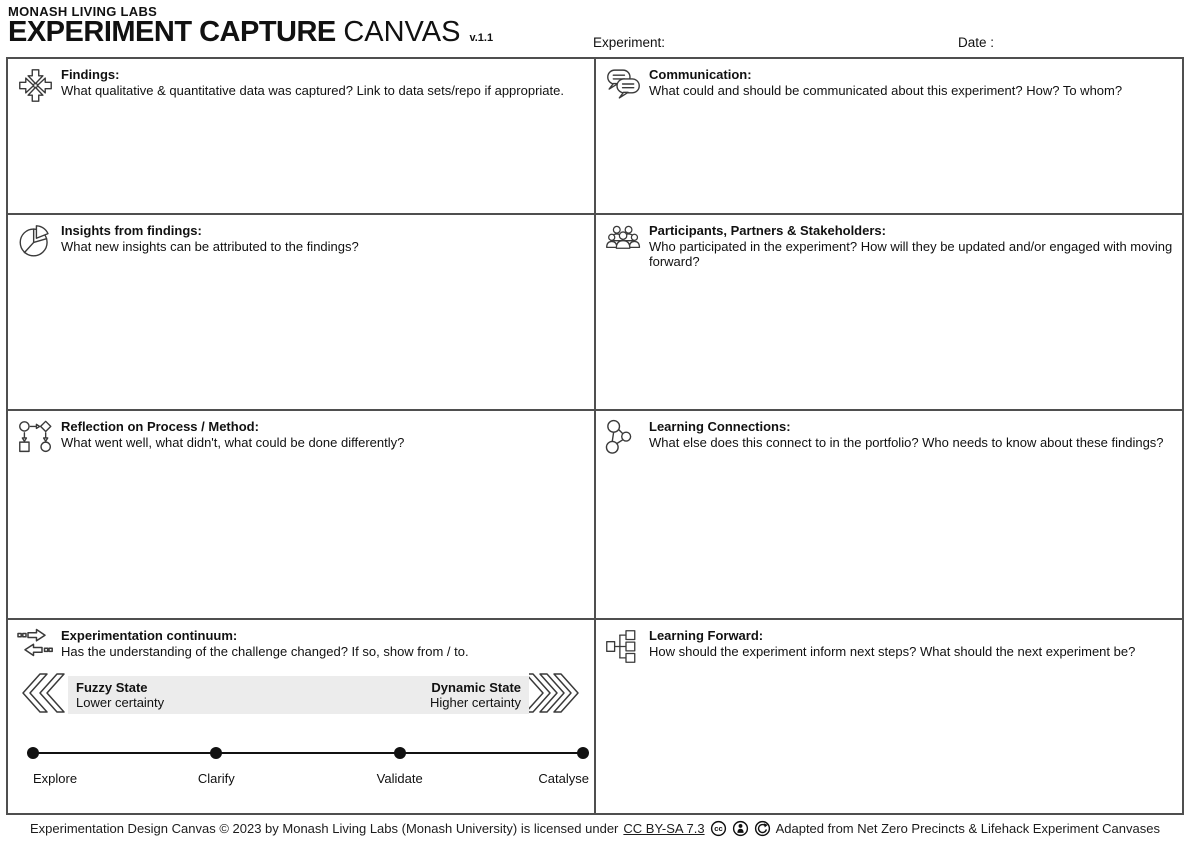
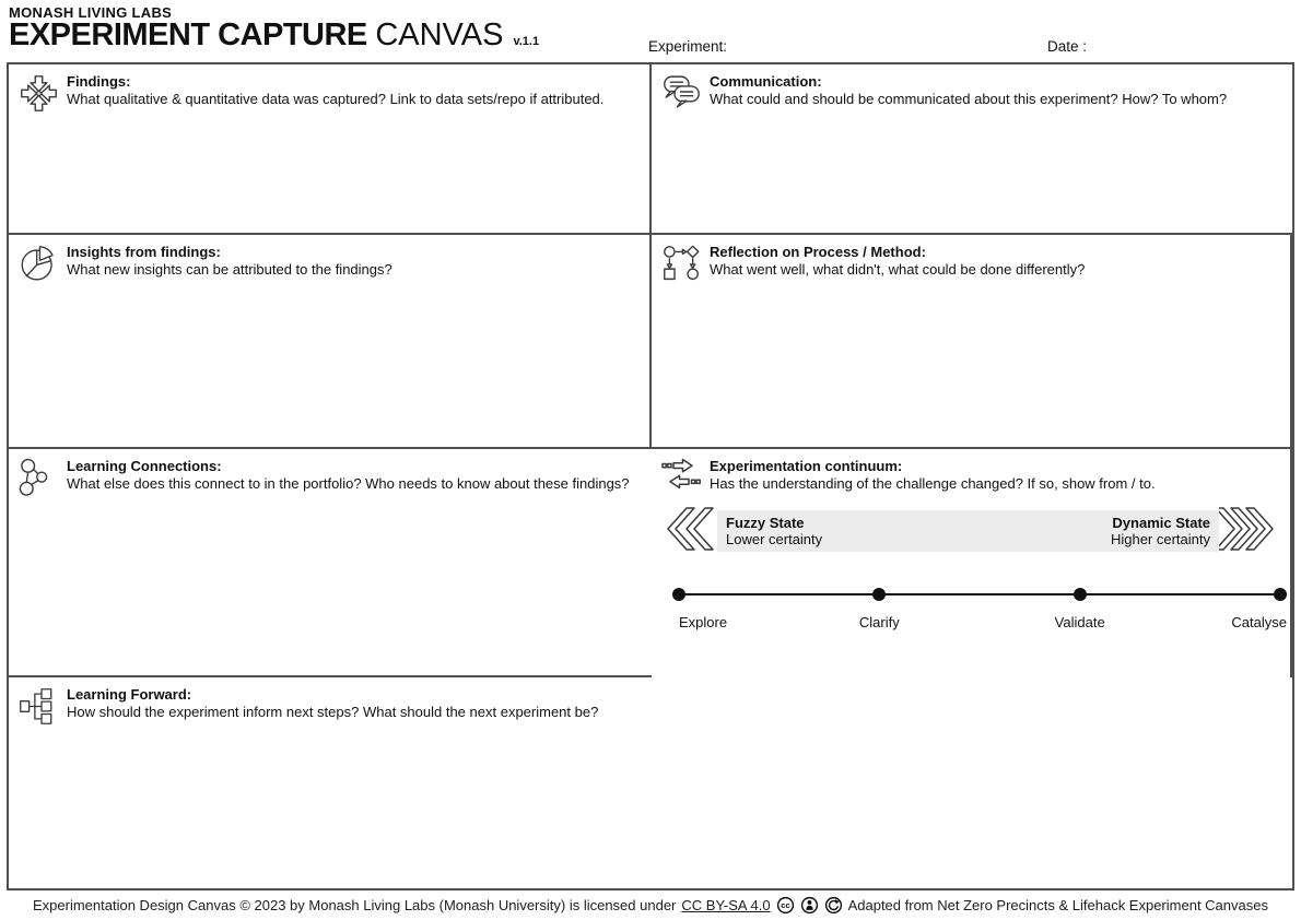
  MONASH LIVING LABS
  EXPERIMENT CAPTURE CANVAS v.1.1
  Experiment:
  Date :
  Findings:
- What qualitative & quantitative data was captured? Link to data sets/repo if appropriate.
+ What qualitative & quantitative data was captured? Link to data sets/repo if attributed.
  Communication:
  What could and should be communicated about this experiment? How? To whom?
  Insights from findings:
  What new insights can be attributed to the findings?
- Participants, Partners & Stakeholders:
- Who participated in the experiment? How will they be updated and/or engaged with moving forward?
  Reflection on Process / Method:
  What went well, what didn't, what could be done differently?
  Learning Connections:
  What else does this connect to in the portfolio? Who needs to know about these findings?
  Experimentation continuum:
  Has the understanding of the challenge changed? If so, show from / to.
  Fuzzy State
  Lower certainty
  Dynamic State
  Higher certainty
  Explore
  Clarify
  Validate
  Catalyse
  Learning Forward:
  How should the experiment inform next steps? What should the next experiment be?
  Experimentation Design Canvas © 2023 by Monash Living Labs (Monash University) is licensed under
- CC BY-SA 7.3
+ CC BY-SA 4.0
  cc
  Adapted from Net Zero Precincts & Lifehack Experiment Canvases
